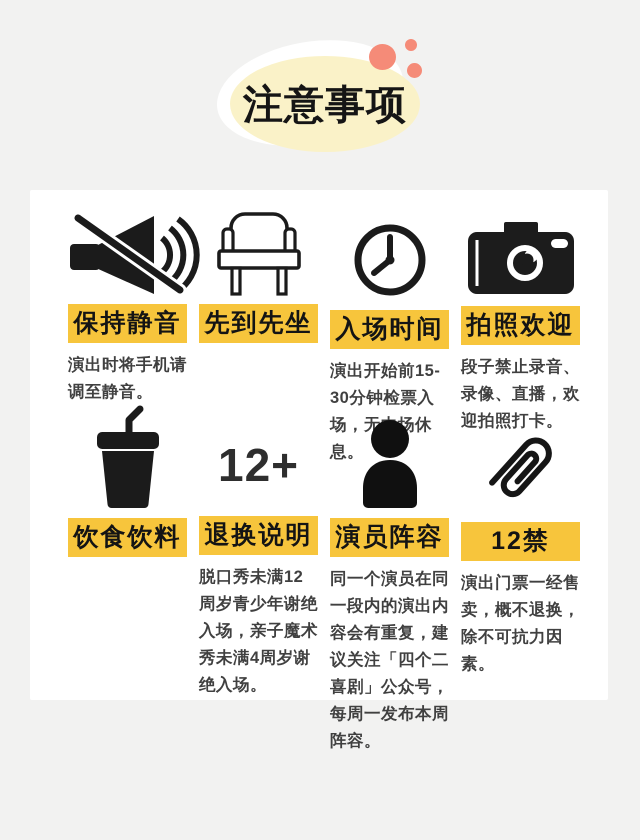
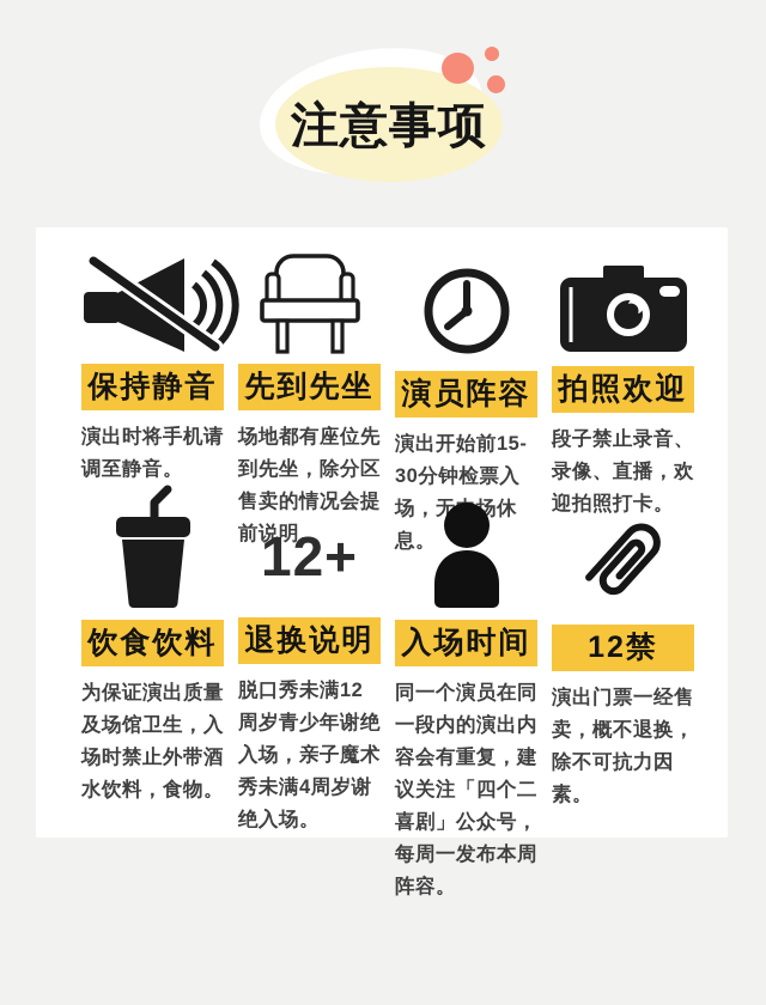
  注意事项
  保持静音
  演出时将手机请调至静音。
  先到先坐
+ 场地都有座位先到先坐，除分区售卖的情况会提前说明。
- 入场时间
+ 演员阵容
  演出开始前15-30分钟检票入场，无场休息。
  拍照欢迎
  段子禁止录音、录像、直播，欢迎拍照打卡。
  饮食饮料
+ 为保证演出质量及场馆卫生，入场时禁止外带酒水饮料，食物。
  12+
  退换说明
  脱口秀未满12周岁青少年谢绝入场，亲子魔术秀未满4周岁谢绝入场。
- 演员阵容
+ 入场时间
  同一个演员在同一段内的演出内容会有重复，建议关注「四个二喜剧」公众号，每周一发布本周阵容。
  12禁
  演出门票一经售卖，概不退换，除不可抗力因素。
